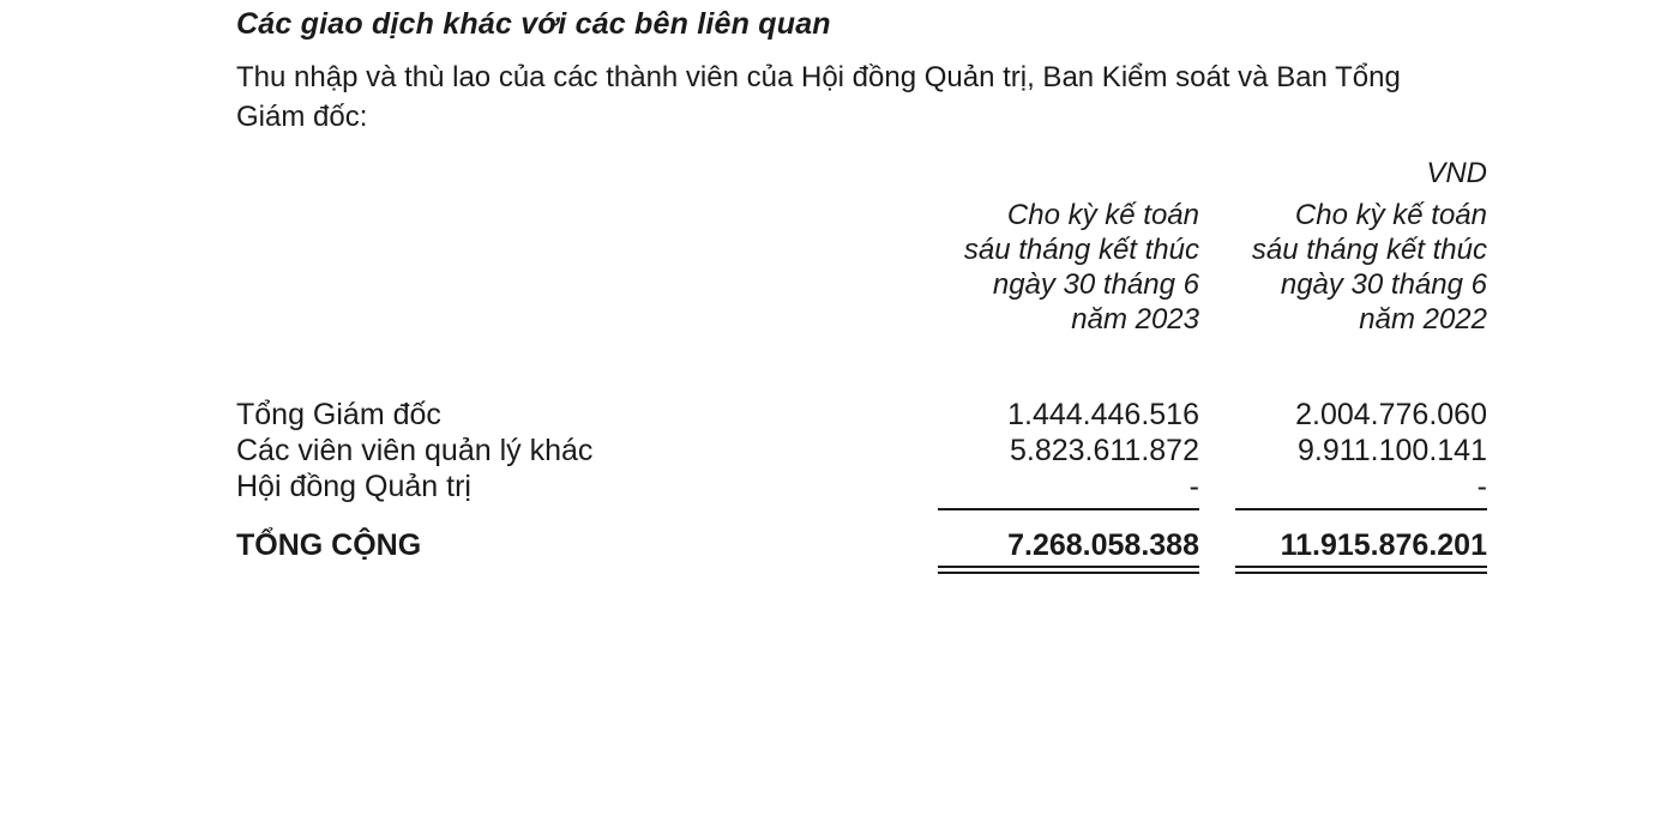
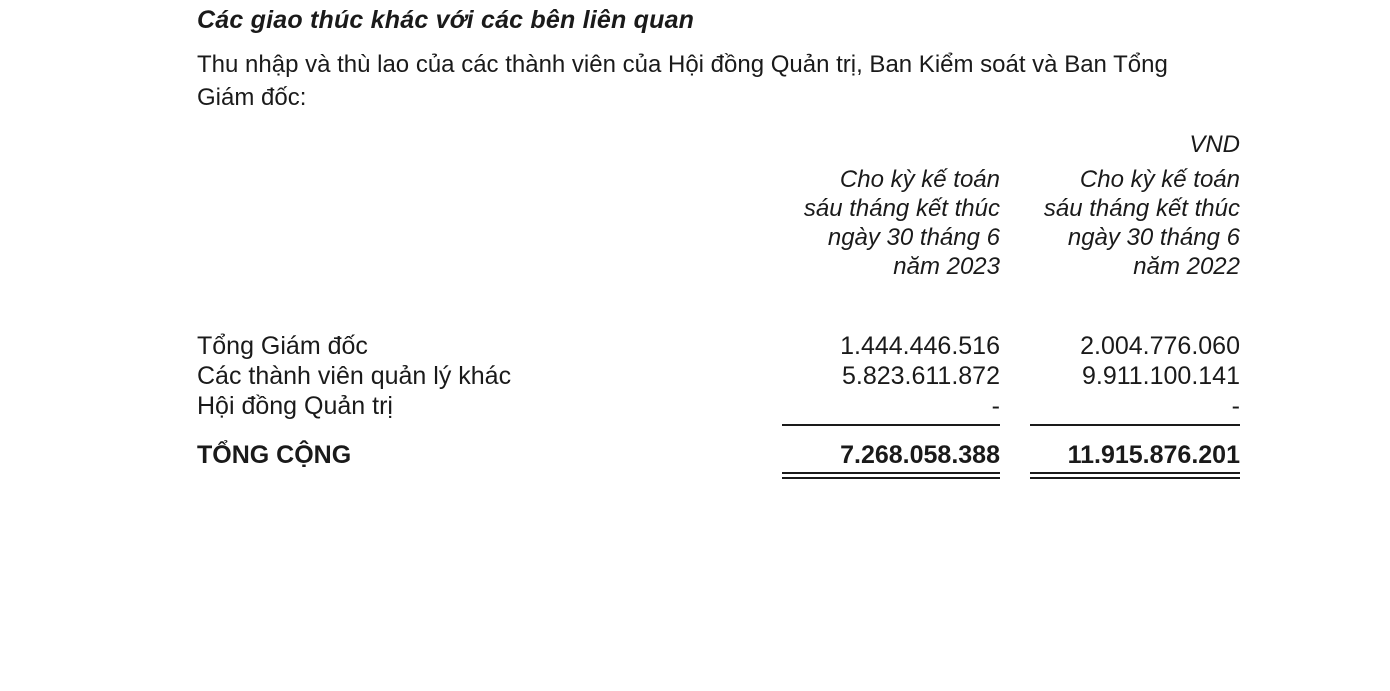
- Các giao dịch khác với các bên liên quan
+ Các giao thúc khác với các bên liên quan
  Thu nhập và thù lao của các thành viên của Hội đồng Quản trị, Ban Kiểm soát và Ban Tổng
  Giám đốc:
  VND
  Cho kỳ kế toán
  sáu tháng kết thúc
  ngày 30 tháng 6
  năm 2023
  Cho kỳ kế toán
  sáu tháng kết thúc
  ngày 30 tháng 6
  năm 2022
  Tổng Giám đốc
  1.444.446.516
  2.004.776.060
- Các viên viên quản lý khác
+ Các thành viên quản lý khác
  5.823.611.872
  9.911.100.141
  Hội đồng Quản trị
  -
  -
  TỔNG CỘNG
  7.268.058.388
  11.915.876.201
